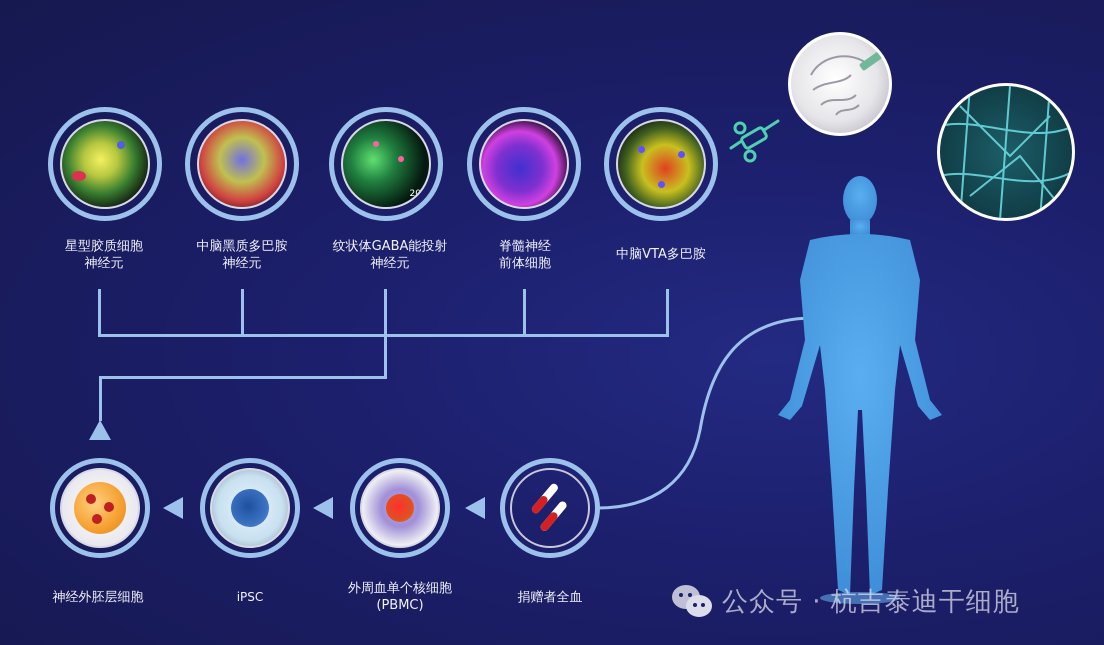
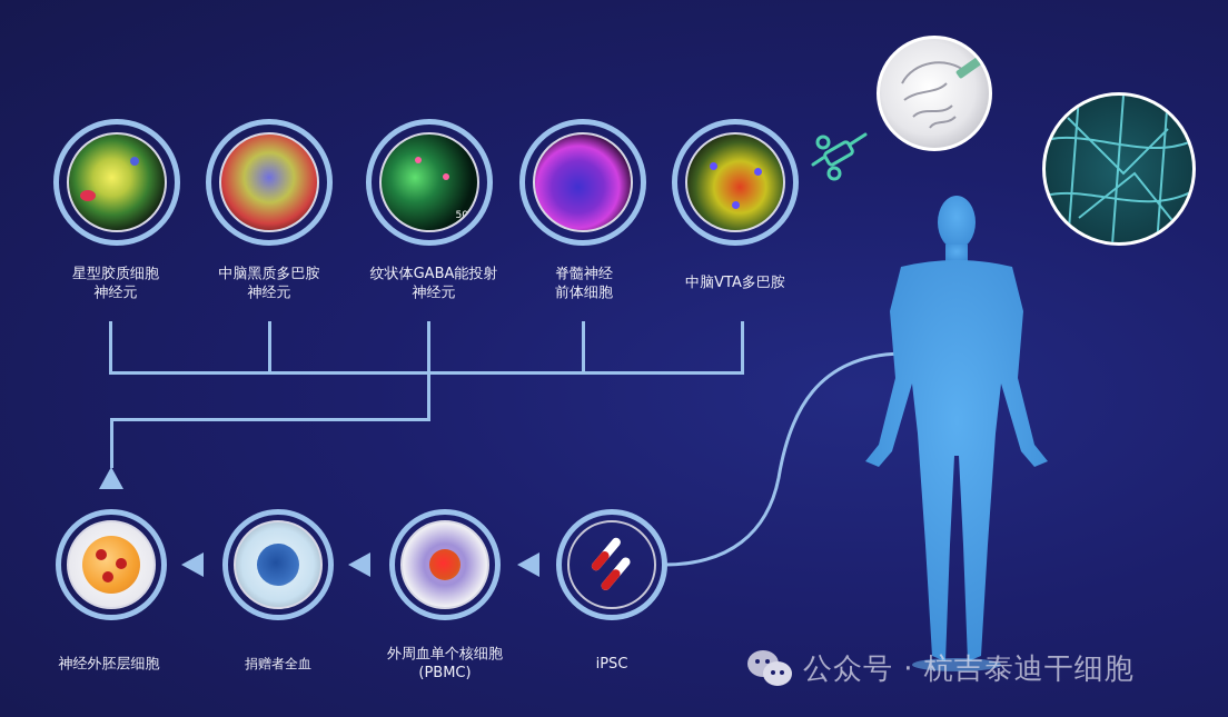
- 20
+ 50
  星型胶质细胞
  神经元
  中脑黑质多巴胺
  神经元
  纹状体GABA能投射
  神经元
  脊髓神经
  前体细胞
  中脑VTA多巴胺
  神经外胚层细胞
- iPSC
+ 捐赠者全血
  外周血单个核细胞
  (PBMC)
- 捐赠者全血
+ iPSC
  公众号 · 杭吉泰迪干细胞
